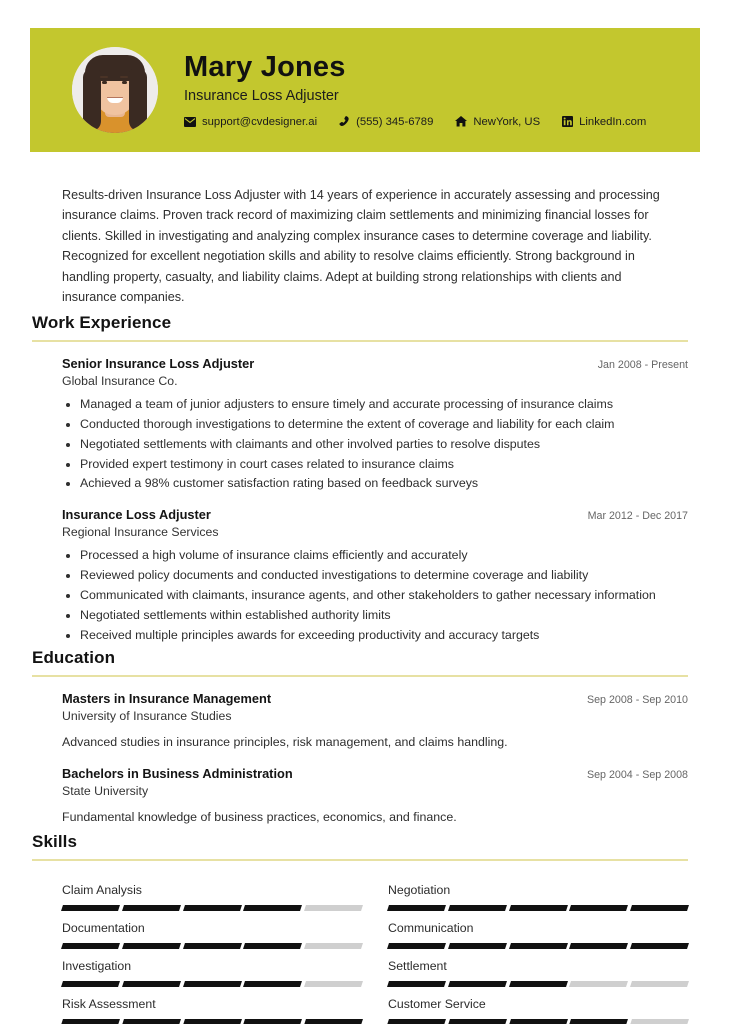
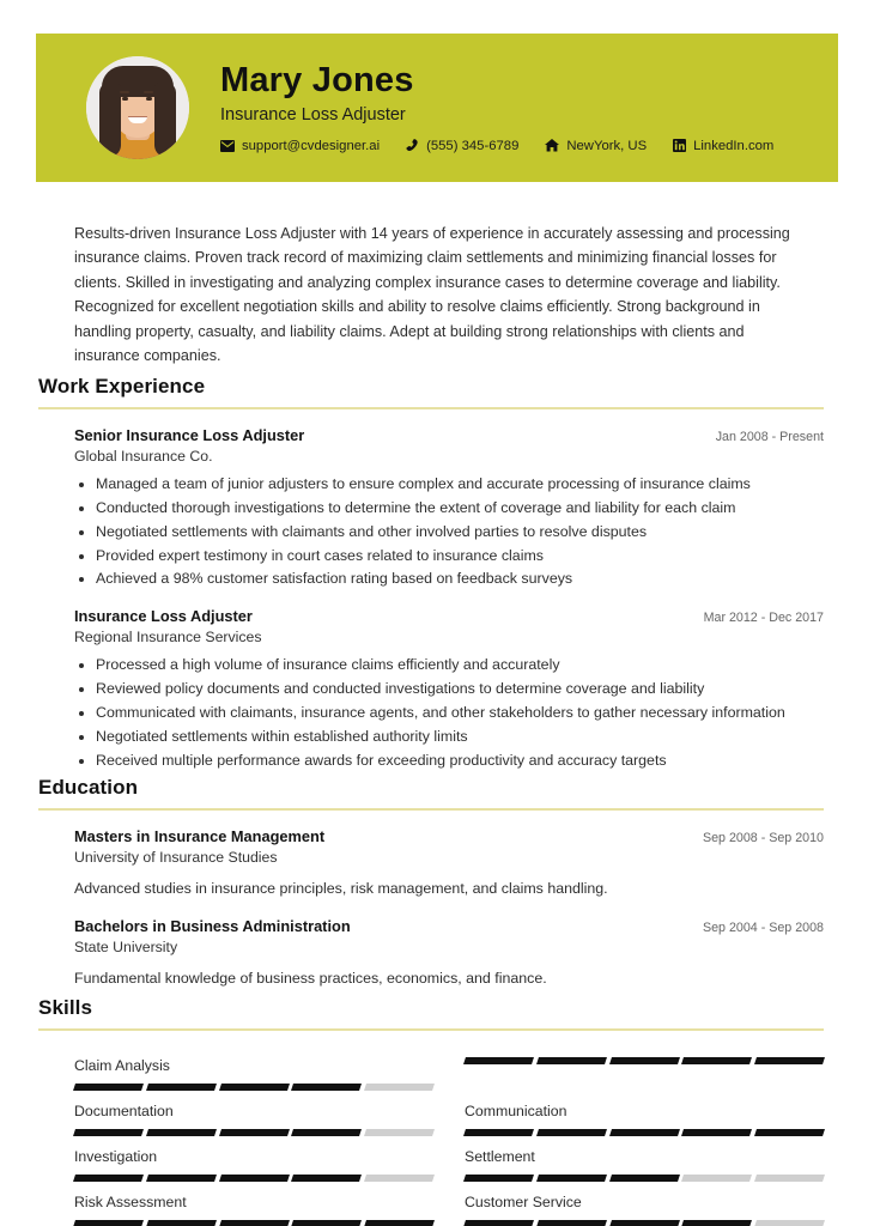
  Mary Jones
  Insurance Loss Adjuster
  support@cvdesigner.ai
  (555) 345-6789
  NewYork, US
  LinkedIn.com
  Results-driven Insurance Loss Adjuster with 14 years of experience in accurately assessing and processing insurance claims. Proven track record of maximizing claim settlements and minimizing financial losses for clients. Skilled in investigating and analyzing complex insurance cases to determine coverage and liability. Recognized for excellent negotiation skills and ability to resolve claims efficiently. Strong background in handling property, casualty, and liability claims. Adept at building strong relationships with clients and insurance companies.
  Work Experience
  Senior Insurance Loss Adjuster
  Jan 2008 - Present
  Global Insurance Co.
- Managed a team of junior adjusters to ensure timely and accurate processing of insurance claims
+ Managed a team of junior adjusters to ensure complex and accurate processing of insurance claims
  Conducted thorough investigations to determine the extent of coverage and liability for each claim
  Negotiated settlements with claimants and other involved parties to resolve disputes
  Provided expert testimony in court cases related to insurance claims
  Achieved a 98% customer satisfaction rating based on feedback surveys
  Insurance Loss Adjuster
  Mar 2012 - Dec 2017
  Regional Insurance Services
  Processed a high volume of insurance claims efficiently and accurately
  Reviewed policy documents and conducted investigations to determine coverage and liability
  Communicated with claimants, insurance agents, and other stakeholders to gather necessary information
  Negotiated settlements within established authority limits
- Received multiple principles awards for exceeding productivity and accuracy targets
+ Received multiple performance awards for exceeding productivity and accuracy targets
  Education
  Masters in Insurance Management
  Sep 2008 - Sep 2010
  University of Insurance Studies
  Advanced studies in insurance principles, risk management, and claims handling.
  Bachelors in Business Administration
  Sep 2004 - Sep 2008
  State University
  Fundamental knowledge of business practices, economics, and finance.
  Skills
  Claim Analysis
- Negotiation
  Documentation
  Communication
  Investigation
  Settlement
  Risk Assessment
  Customer Service
